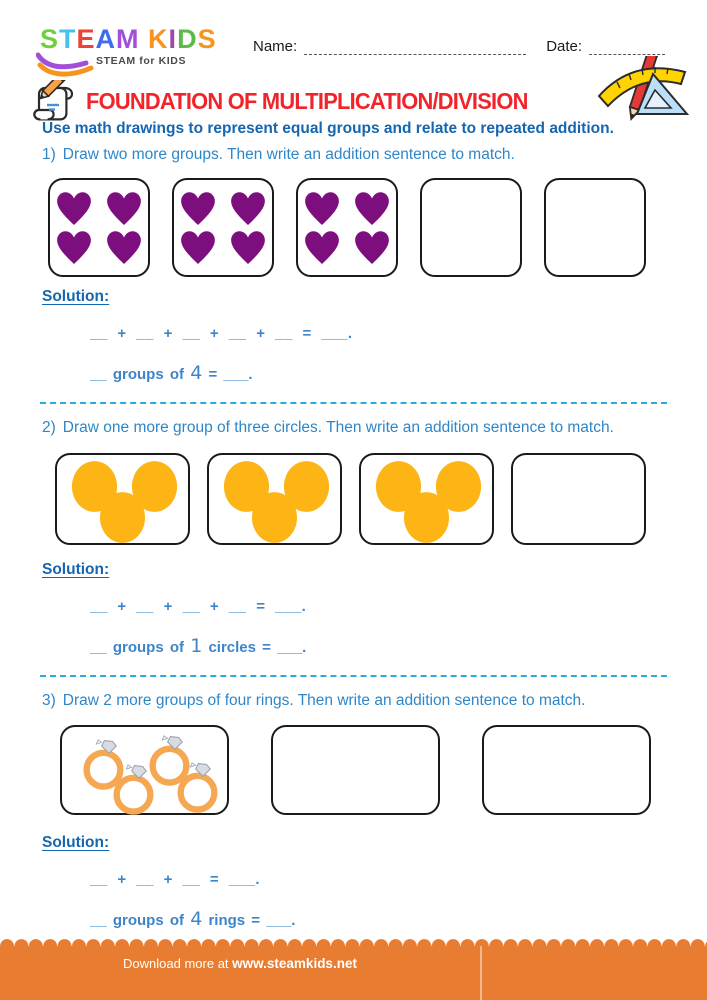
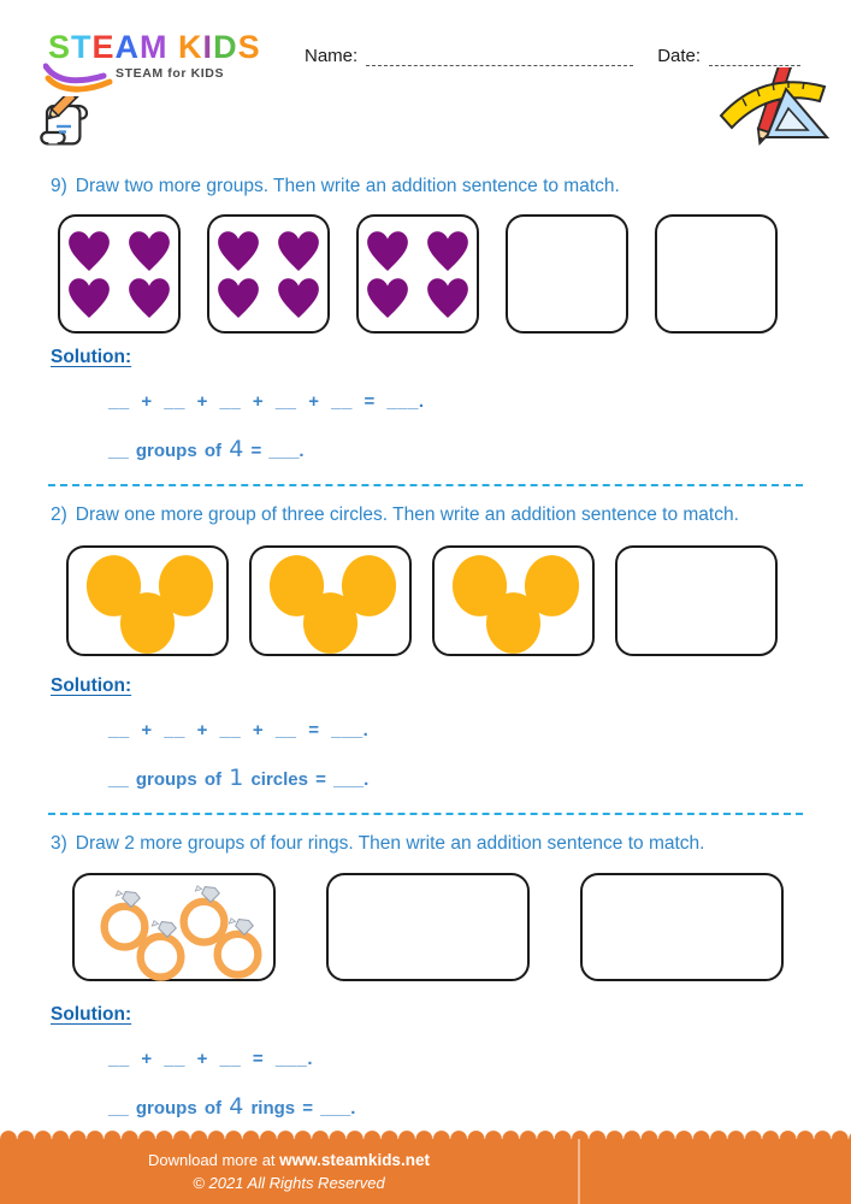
  STEAM KIDS
  STEAM for KIDS
  Name:
  Date:
- FOUNDATION OF MULTIPLICATION/DIVISION
- Use math drawings to represent equal groups and relate to repeated addition.
- 1) Draw two more groups. Then write an addition sentence to match.
+ 9) Draw two more groups. Then write an addition sentence to match.
  Solution:
  __ + __ + __ + __ + __ = ___.
  __ groups of 4 = ___.
  2) Draw one more group of three circles. Then write an addition sentence to match.
  Solution:
  __ + __ + __ + __ = ___.
  __ groups of 1 circles = ___.
  3) Draw 2 more groups of four rings. Then write an addition sentence to match.
  Solution:
  __ + __ + __ = ___.
  __ groups of 4 rings = ___.
  Download more at www.steamkids.net
+ © 2021 All Rights Reserved
